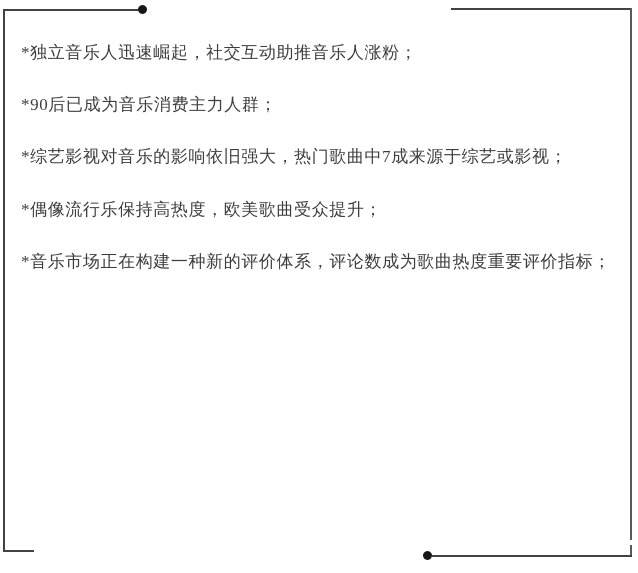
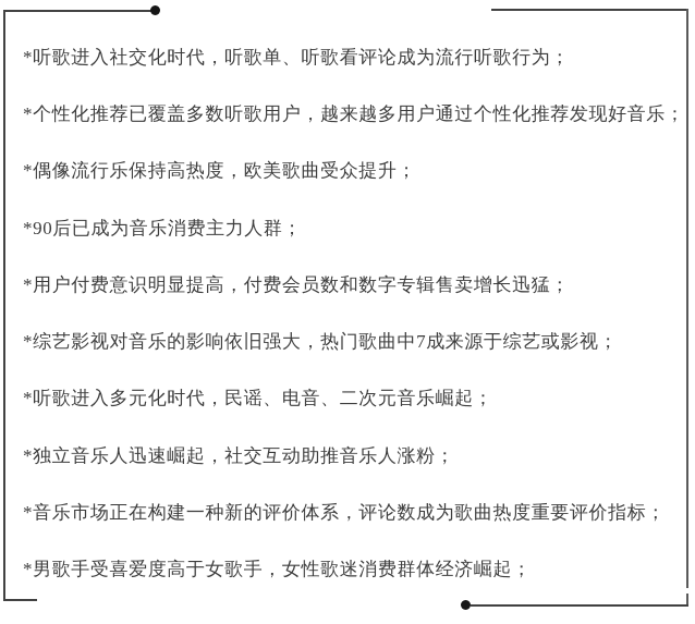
+ *听歌进入社交化时代，听歌单、听歌看评论成为流行听歌行为；
+ *个性化推荐已覆盖多数听歌用户，越来越多用户通过个性化推荐发现好音乐；
- *独立音乐人迅速崛起，社交互动助推音乐人涨粉；
+ *偶像流行乐保持高热度，欧美歌曲受众提升；
  *90后已成为音乐消费主力人群；
+ *用户付费意识明显提高，付费会员数和数字专辑售卖增长迅猛；
  *综艺影视对音乐的影响依旧强大，热门歌曲中7成来源于综艺或影视；
+ *听歌进入多元化时代，民谣、电音、二次元音乐崛起；
- *偶像流行乐保持高热度，欧美歌曲受众提升；
+ *独立音乐人迅速崛起，社交互动助推音乐人涨粉；
  *音乐市场正在构建一种新的评价体系，评论数成为歌曲热度重要评价指标；
+ *男歌手受喜爱度高于女歌手，女性歌迷消费群体经济崛起；
